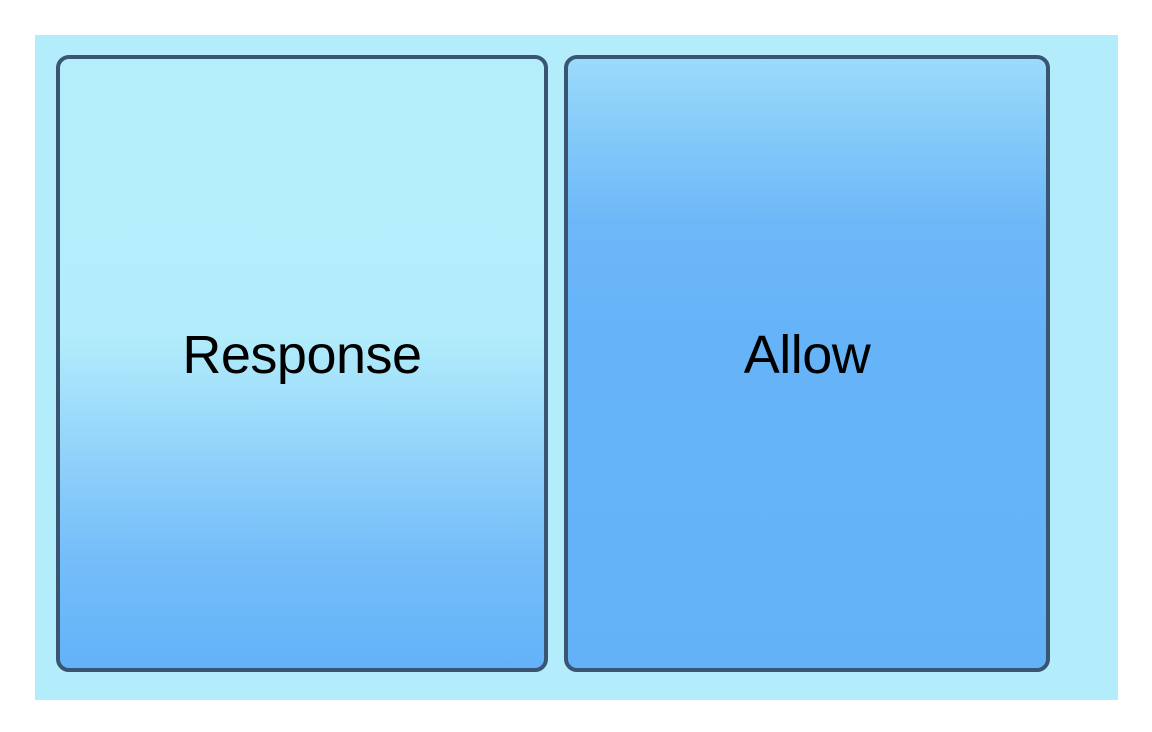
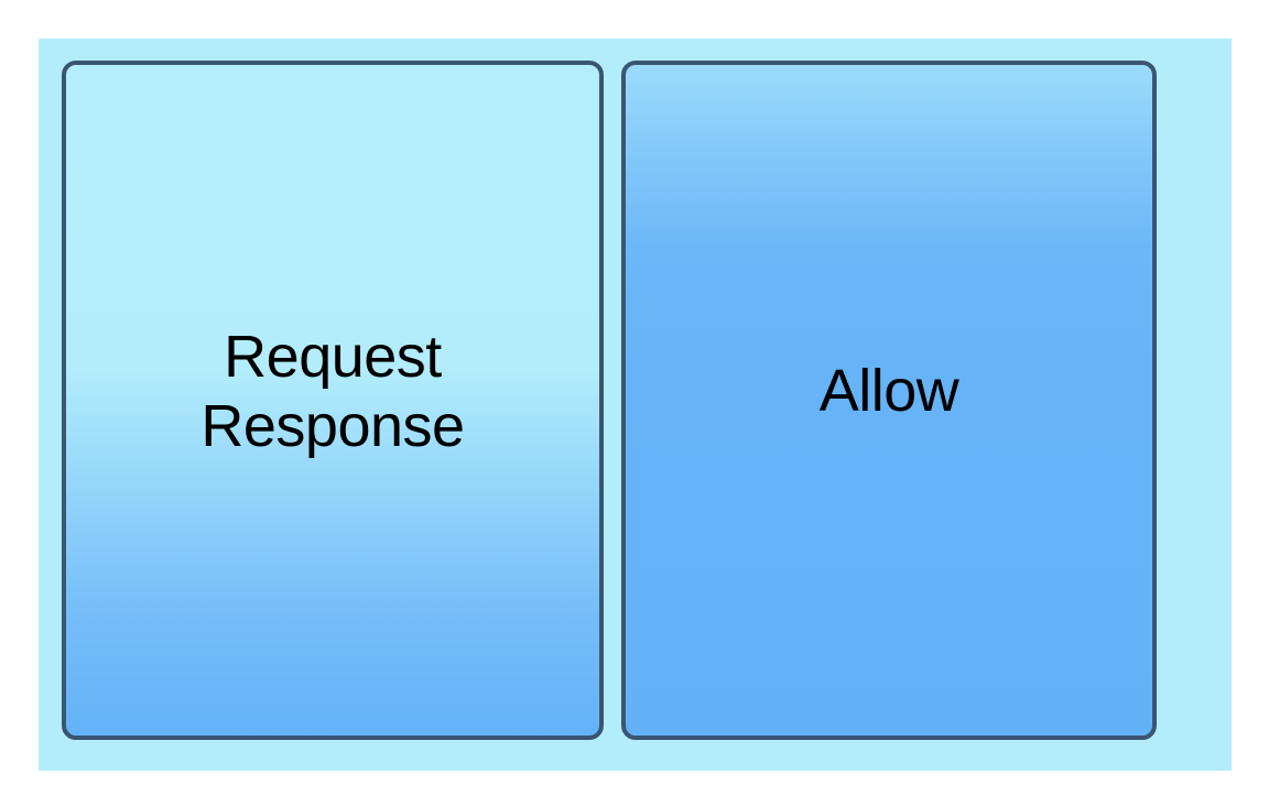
+ Request
  Response
  Allow
